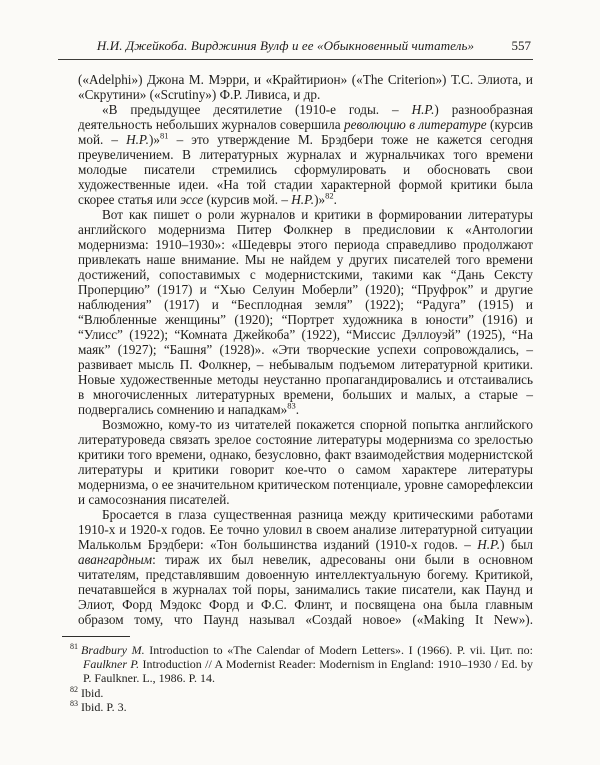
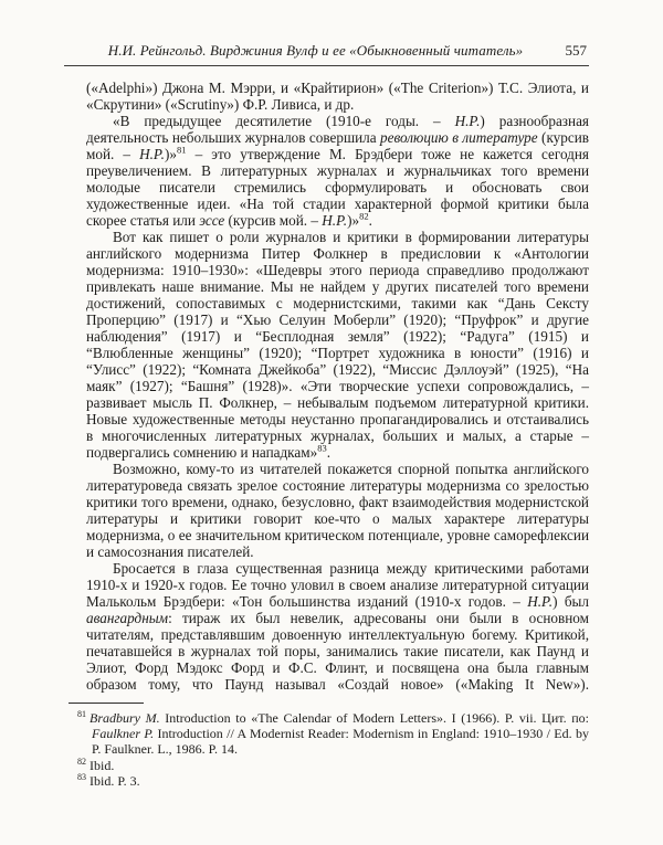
- Н.И. Джейкоба. Вирджиния Вулф и ее «Обыкновенный читатель»
+ Н.И. Рейнгольд. Вирджиния Вулф и ее «Обыкновенный читатель»
  557
  («Adelphi») Джона М. Мэрри, и «Крайтирион» («The Criterion») Т.С. Элиота, и «Скрутини» («Scrutiny») Ф.Р. Ливиса, и др.
  «В предыдущее десятилетие (1910-е годы. – Н.Р.) разнообразная деятельность небольших журналов совершила революцию в литературе (курсив мой. – Н.Р.)»81 – это утверждение М. Брэдбери тоже не кажется сегодня преувеличением. В литературных журналах и журнальчиках того времени молодые писатели стремились сформулировать и обосновать свои художественные идеи. «На той стадии характерной формой критики была скорее статья или эссе (курсив мой. – Н.Р.)»82.
- Вот как пишет о роли журналов и критики в формировании литературы английского модернизма Питер Фолкнер в предисловии к «Антологии модернизма: 1910–1930»: «Шедевры этого периода справедливо продолжают привлекать наше внимание. Мы не найдем у других писателей того времени достижений, сопоставимых с модернистскими, такими как “Дань Сексту Проперцию” (1917) и “Хью Селуин Моберли” (1920); “Пруфрок” и другие наблюдения” (1917) и “Бесплодная земля” (1922); “Радуга” (1915) и “Влюбленные женщины” (1920); “Портрет художника в юности” (1916) и “Улисс” (1922); “Комната Джейкоба” (1922), “Миссис Дэллоуэй” (1925), “На маяк” (1927); “Башня” (1928)». «Эти творческие успехи сопровождались, – развивает мысль П. Фолкнер, – небывалым подъемом литературной критики. Новые художественные методы неустанно пропагандировались и отстаивались в многочисленных литературных времени, больших и малых, а старые – подвергались сомнению и нападкам»83.
+ Вот как пишет о роли журналов и критики в формировании литературы английского модернизма Питер Фолкнер в предисловии к «Антологии модернизма: 1910–1930»: «Шедевры этого периода справедливо продолжают привлекать наше внимание. Мы не найдем у других писателей того времени достижений, сопоставимых с модернистскими, такими как “Дань Сексту Проперцию” (1917) и “Хью Селуин Моберли” (1920); “Пруфрок” и другие наблюдения” (1917) и “Бесплодная земля” (1922); “Радуга” (1915) и “Влюбленные женщины” (1920); “Портрет художника в юности” (1916) и “Улисс” (1922); “Комната Джейкоба” (1922), “Миссис Дэллоуэй” (1925), “На маяк” (1927); “Башня” (1928)». «Эти творческие успехи сопровождались, – развивает мысль П. Фолкнер, – небывалым подъемом литературной критики. Новые художественные методы неустанно пропагандировались и отстаивались в многочисленных литературных журналах, больших и малых, а старые – подвергались сомнению и нападкам»83.
- Возможно, кому-то из читателей покажется спорной попытка английского литературоведа связать зрелое состояние литературы модернизма со зрелостью критики того времени, однако, безусловно, факт взаимодействия модернистской литературы и критики говорит кое-что о самом характере литературы модернизма, о ее значительном критическом потенциале, уровне саморефлексии и самосознания писателей.
+ Возможно, кому-то из читателей покажется спорной попытка английского литературоведа связать зрелое состояние литературы модернизма со зрелостью критики того времени, однако, безусловно, факт взаимодействия модернистской литературы и критики говорит кое-что о малых характере литературы модернизма, о ее значительном критическом потенциале, уровне саморефлексии и самосознания писателей.
  Бросается в глаза существенная разница между критическими работами 1910-х и 1920-х годов. Ее точно уловил в своем анализе литературной ситуации Малькольм Брэдбери: «Тон большинства изданий (1910-х годов. – Н.Р.) был авангардным: тираж их был невелик, адресованы они были в основном читателям, представлявшим довоенную интеллектуальную богему. Критикой, печатавшейся в журналах той поры, занимались такие писатели, как Паунд и Элиот, Форд Мэдокс Форд и Ф.С. Флинт, и посвящена она была главным образом тому, что Паунд называл «Создай новое» («Making It New»).
  81 Bradbury M. Introduction to «The Calendar of Modern Letters». I (1966). P. vii. Цит. по: Faulkner P. Introduction // A Modernist Reader: Modernism in England: 1910–1930 / Ed. by P. Faulkner. L., 1986. P. 14.
  82 Ibid.
  83 Ibid. P. 3.
